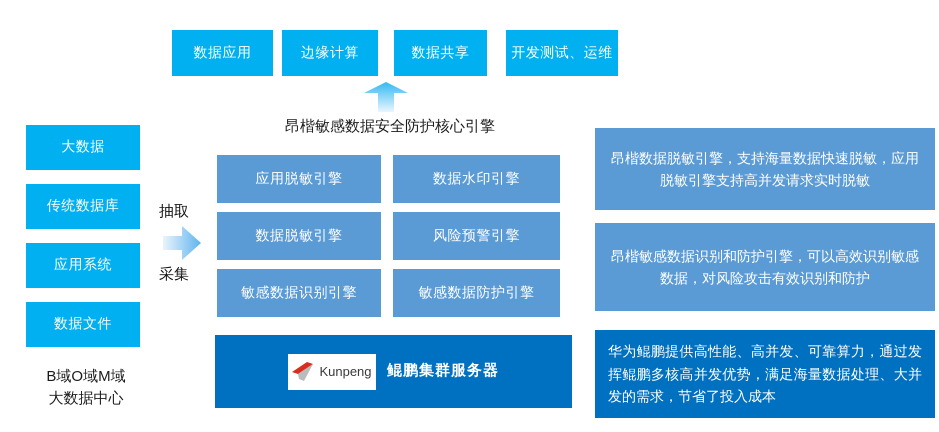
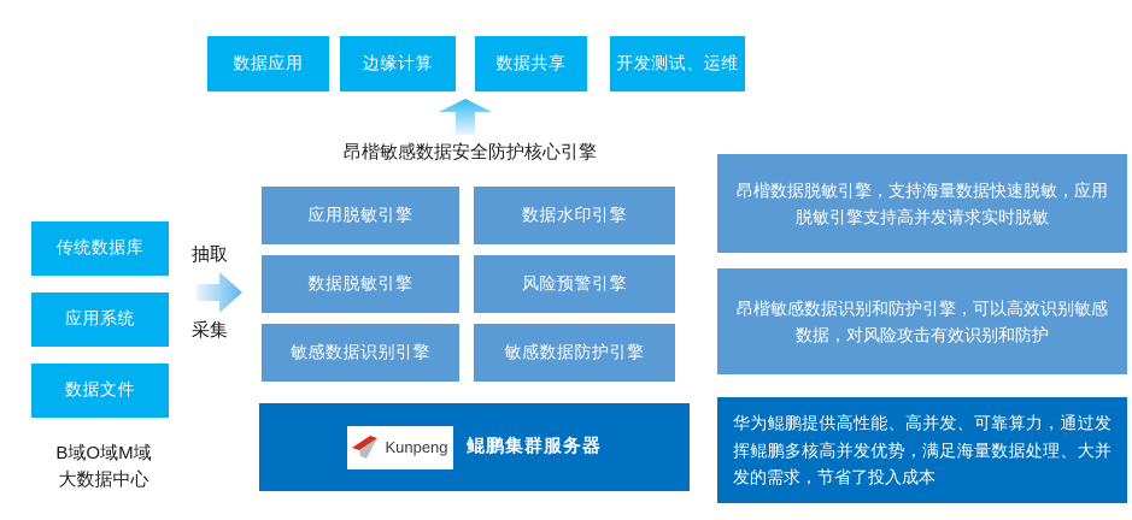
  数据应用
  边缘计算
  数据共享
  开发测试、运维
- 大数据
  传统数据库
  应用系统
  数据文件
  B域O域M域
  大数据中心
  抽取
  采集
  昂楷敏感数据安全防护核心引擎
  应用脱敏引擎
  数据水印引擎
  数据脱敏引擎
  风险预警引擎
  敏感数据识别引擎
  敏感数据防护引擎
  Kunpeng
  鲲鹏集群服务器
  昂楷数据脱敏引擎，支持海量数据快速脱敏，应用脱敏引擎支持高并发请求实时脱敏
  昂楷敏感数据识别和防护引擎，可以高效识别敏感数据，对风险攻击有效识别和防护
  华为鲲鹏提供高性能、高并发、可靠算力，通过发挥鲲鹏多核高并发优势，满足海量数据处理、大并发的需求，节省了投入成本
